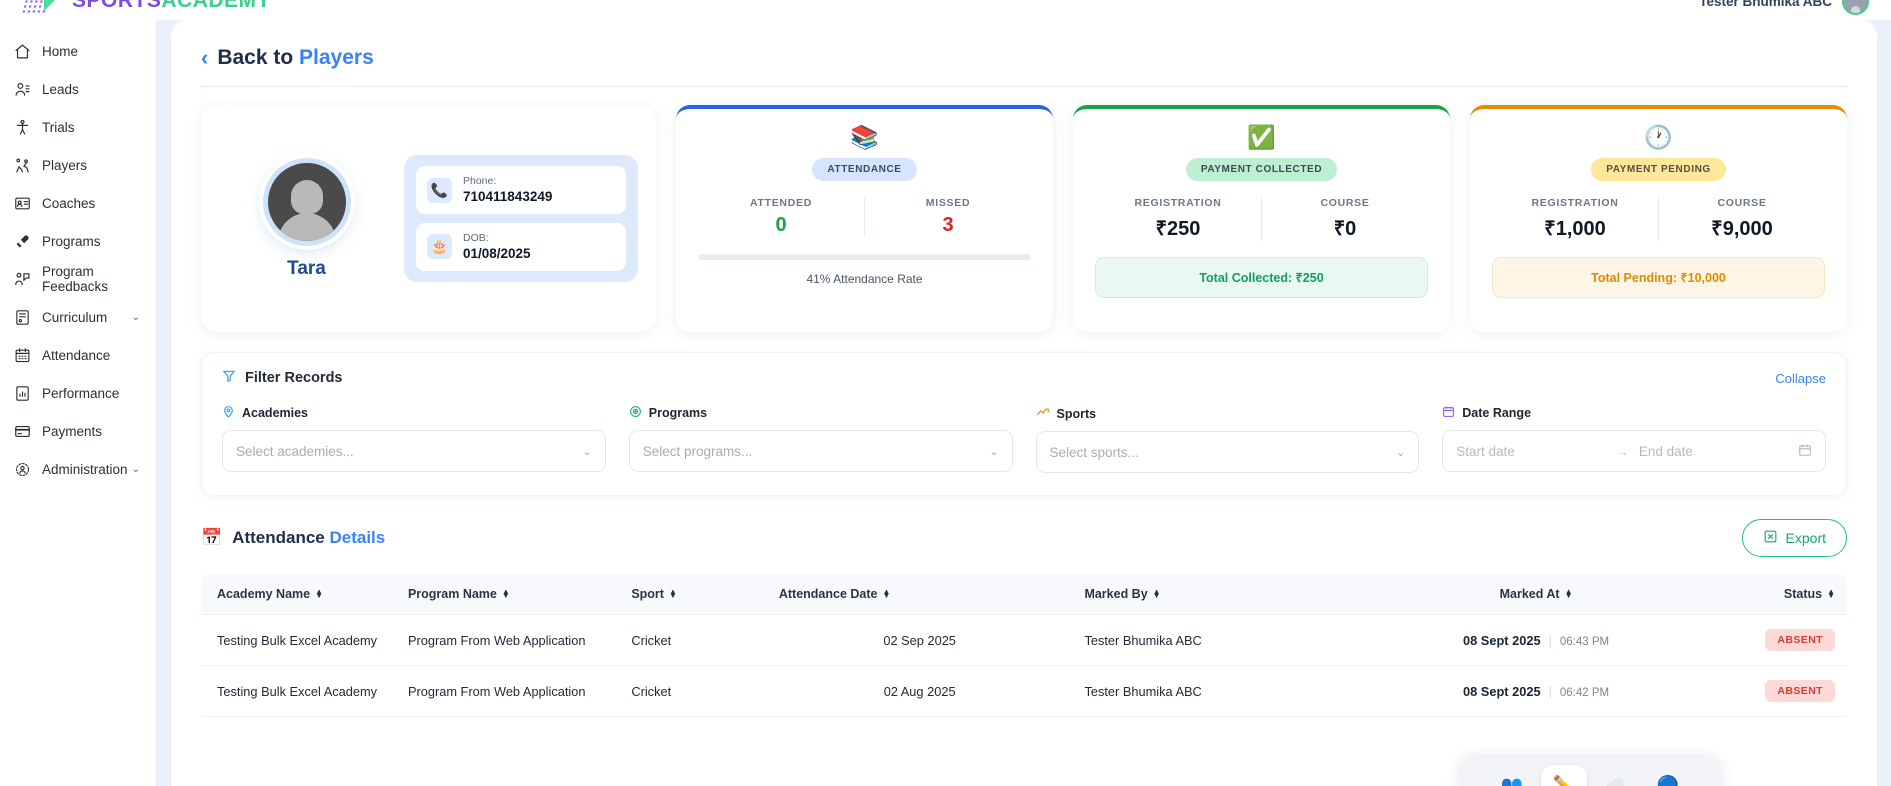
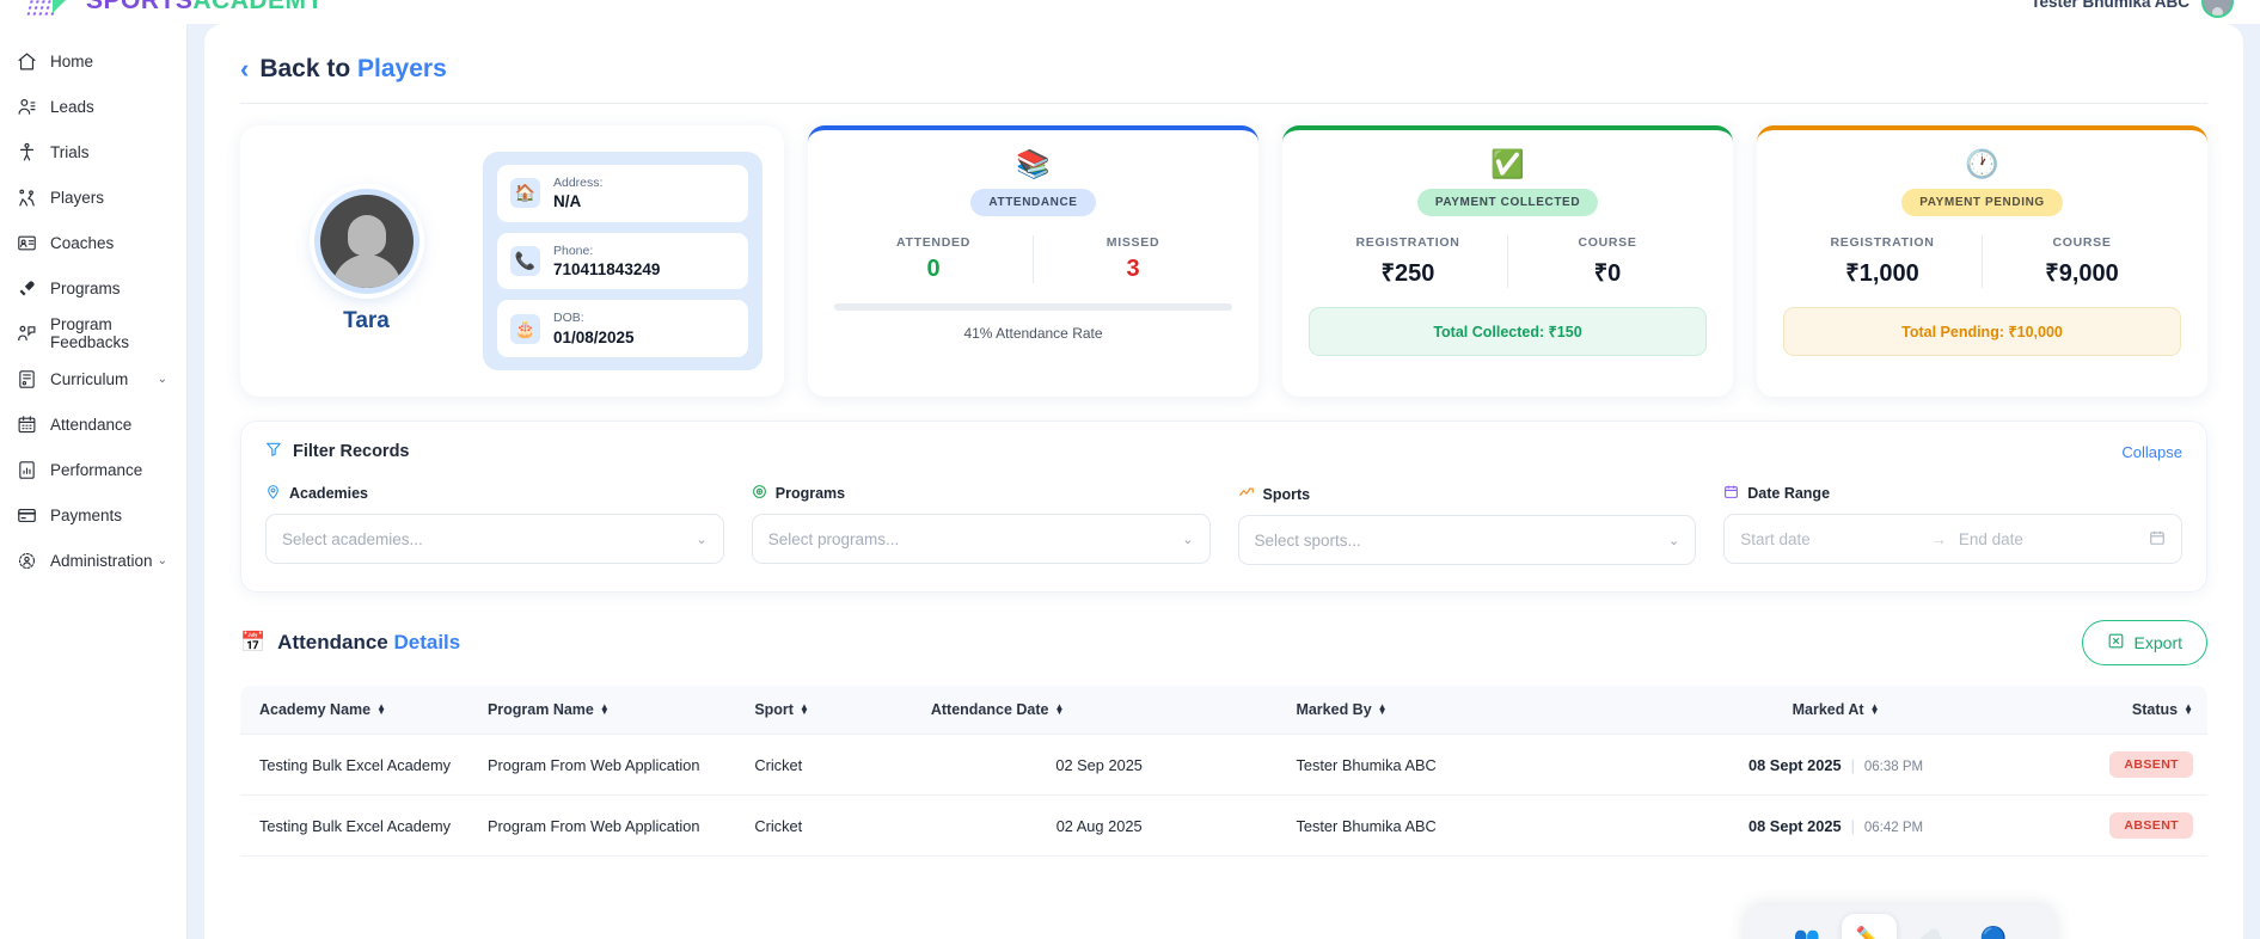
  SPORTSACADEMY
  Tester Bhumika ABC
  Home
  Leads
  Trials
  Players
  Coaches
  Programs
  Program Feedbacks
  Curriculum
  ⌄
  Attendance
  Performance
  Payments
  Administration
  ⌄
  ‹
  Back to Players
  Tara
+ 🏠
+ Address:
+ N/A
  📞
  Phone:
  710411843249
  🎂
  DOB:
  01/08/2025
  📚
  ATTENDANCE
  ATTENDED
  0
  MISSED
  3
  41% Attendance Rate
  ✅
  PAYMENT COLLECTED
  REGISTRATION
  ₹250
  COURSE
  ₹0
- Total Collected: ₹250
+ Total Collected: ₹150
  🕐
  PAYMENT PENDING
  REGISTRATION
  ₹1,000
  COURSE
  ₹9,000
  Total Pending: ₹10,000
  Filter Records
  Collapse
  Academies
  Select academies...
  ⌄
  Programs
  Select programs...
  ⌄
  Sports
  Select sports...
  ⌄
  Date Range
  Start date
  →
  End date
  📅
  Attendance Details
  Export
  Academy Name ▲▼	Program Name ▲▼	Sport ▲▼	Attendance Date ▲▼	Marked By ▲▼	Marked At ▲▼	Status ▲▼
- Testing Bulk Excel Academy	Program From Web Application	Cricket	02 Sep 2025	Tester Bhumika ABC	08 Sept 2025 | 06:43 PM	ABSENT
+ Testing Bulk Excel Academy	Program From Web Application	Cricket	02 Sep 2025	Tester Bhumika ABC	08 Sept 2025 | 06:38 PM	ABSENT
  Testing Bulk Excel Academy	Program From Web Application	Cricket	02 Aug 2025	Tester Bhumika ABC	08 Sept 2025 | 06:42 PM	ABSENT
  👥
  ✏️
  🔵
